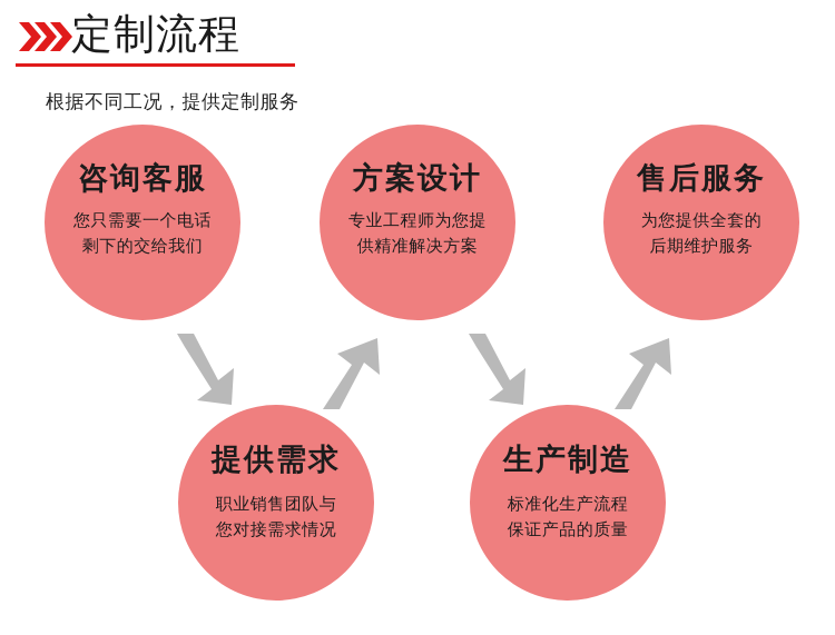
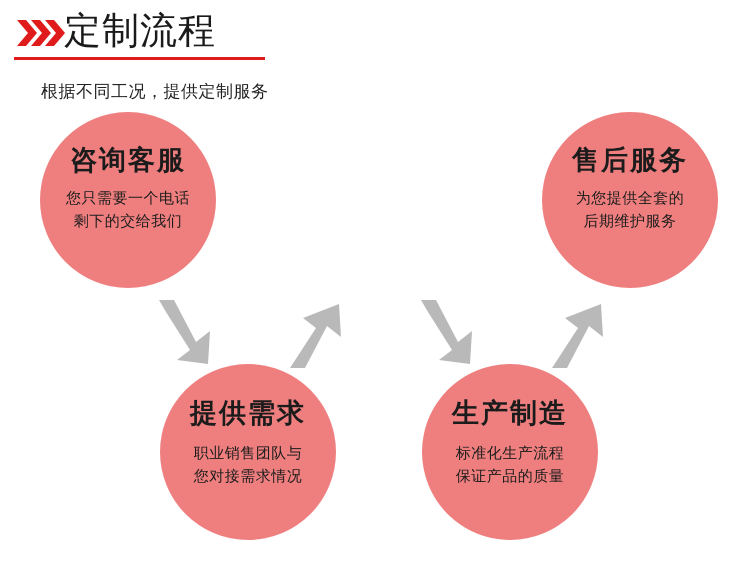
  定制流程
  根据不同工况，提供定制服务
  咨询客服
  您只需要一个电话
  剩下的交给我们
- 方案设计
- 专业工程师为您提
- 供精准解决方案
  售后服务
  为您提供全套的
  后期维护服务
  提供需求
  职业销售团队与
  您对接需求情况
  生产制造
  标准化生产流程
  保证产品的质量
